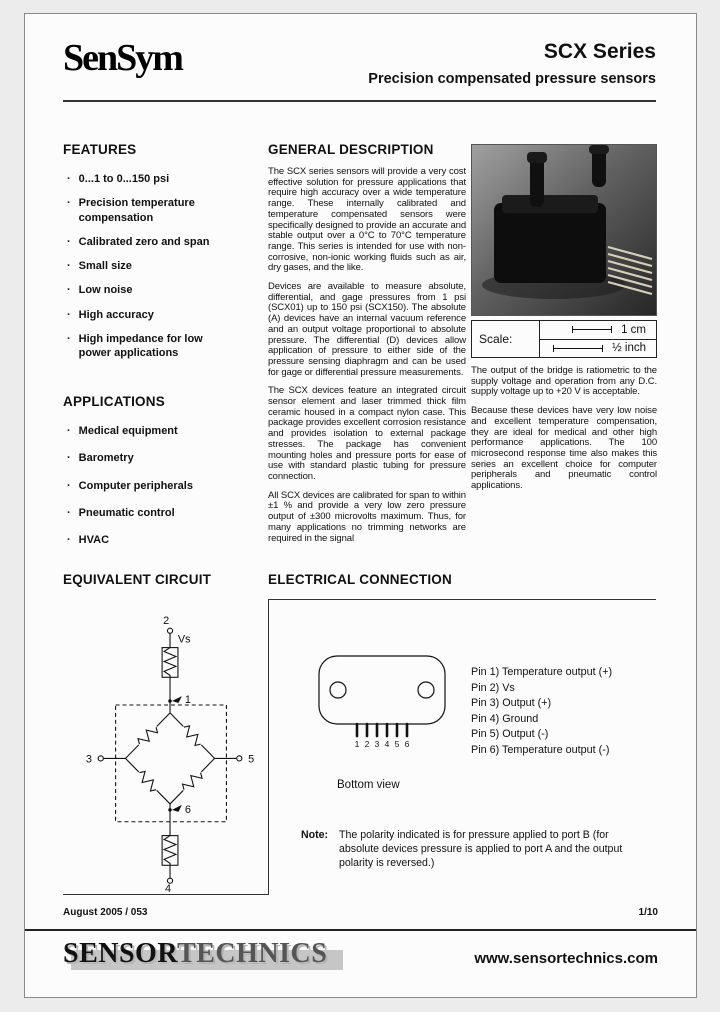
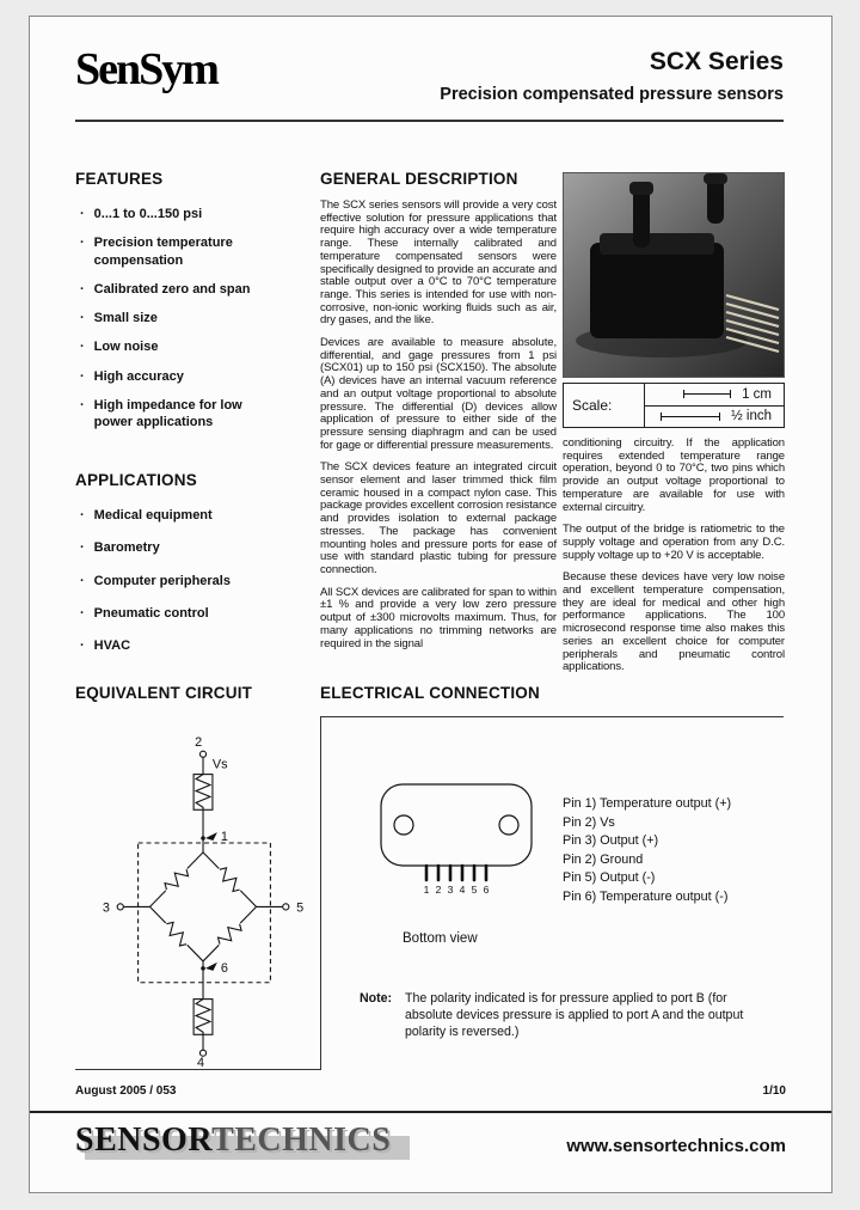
  SenSym
  SCX Series
  Precision compensated pressure sensors
  FEATURES
  ·
  0...1 to 0...150 psi
  ·
  Precision temperature compensation
  ·
  Calibrated zero and span
  ·
  Small size
  ·
  Low noise
  ·
  High accuracy
  ·
  High impedance for low power applications
  APPLICATIONS
  ·
  Medical equipment
  ·
  Barometry
  ·
  Computer peripherals
  ·
  Pneumatic control
  ·
  HVAC
  GENERAL DESCRIPTION
  The SCX series sensors will provide a very cost effective solution for pressure applications that require high accuracy over a wide temperature range. These internally calibrated and temperature compensated sensors were specifically designed to provide an accurate and stable output over a 0°C to 70°C temperature range. This series is intended for use with non-corrosive, non-ionic working fluids such as air, dry gases, and the like.
  Devices are available to measure absolute, differential, and gage pressures from 1 psi (SCX01) up to 150 psi (SCX150). The absolute (A) devices have an internal vacuum reference and an output voltage proportional to absolute pressure. The differential (D) devices allow application of pressure to either side of the pressure sensing diaphragm and can be used for gage or differential pressure measurements.
  The SCX devices feature an integrated circuit sensor element and laser trimmed thick film ceramic housed in a compact nylon case. This package provides excellent corrosion resistance and provides isolation to external package stresses. The package has convenient mounting holes and pressure ports for ease of use with standard plastic tubing for pressure connection.
  All SCX devices are calibrated for span to within ±1 % and provide a very low zero pressure output of ±300 microvolts maximum. Thus, for many applications no trimming networks are required in the signal
  Scale:
  1 cm
  ½ inch
+ conditioning circuitry. If the application requires extended temperature range operation, beyond 0 to 70°C, two pins which provide an output voltage proportional to temperature are available for use with external circuitry.
  The output of the bridge is ratiometric to the supply voltage and operation from any D.C. supply voltage up to +20 V is acceptable.
  Because these devices have very low noise and excellent temperature compensation, they are ideal for medical and other high performance applications. The 100 microsecond response time also makes this series an excellent choice for computer peripherals and pneumatic control applications.
  EQUIVALENT CIRCUIT
  ELECTRICAL CONNECTION
  2
  Vs
  1
  3
  5
  6
  4
  1
  2
  3
  4
  5
  6
  Bottom view
  Pin 1) Temperature output (+)
  Pin 2) Vs
  Pin 3) Output (+)
- Pin 4) Ground
+ Pin 2) Ground
  Pin 5) Output (-)
  Pin 6) Temperature output (-)
  Note:
  The polarity indicated is for pressure applied to port B (for absolute devices pressure is applied to port A and the output polarity is reversed.)
  August 2005 / 053
  1/10
  SENSORTECHNICS
  www.sensortechnics.com
